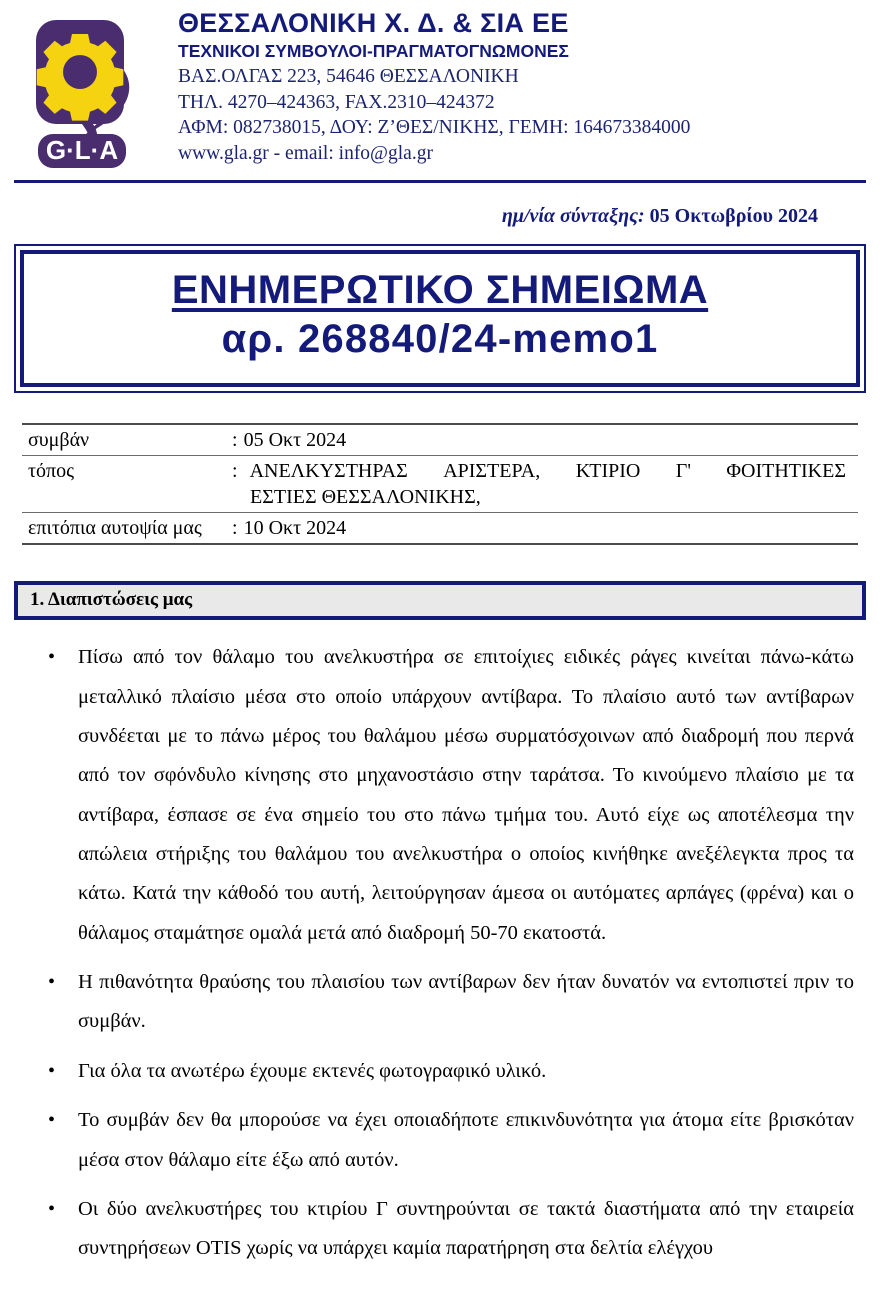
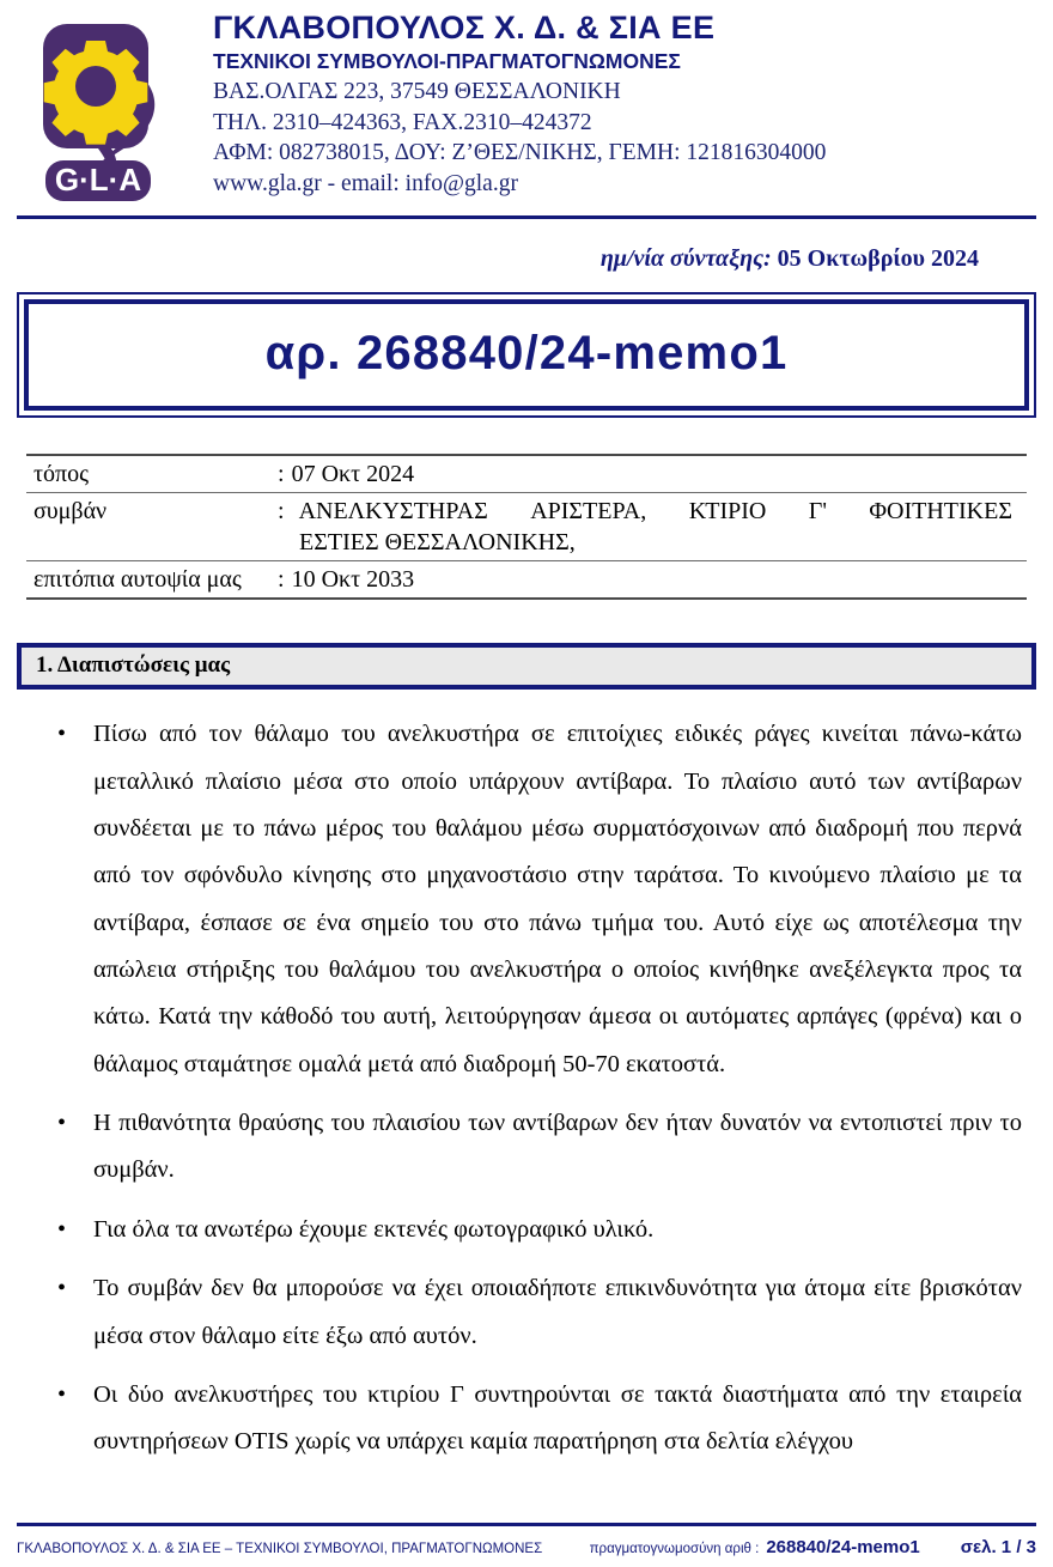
  G·L·A
- ΘΕΣΣΑΛΟΝΙΚΗ Χ. Δ. & ΣΙΑ ΕΕ
+ ΓΚΛΑΒΟΠΟΥΛΟΣ Χ. Δ. & ΣΙΑ ΕΕ
  ΤΕΧΝΙΚΟΙ ΣΥΜΒΟΥΛΟΙ-ΠΡΑΓΜΑΤΟΓΝΩΜΟΝΕΣ
- ΒΑΣ.ΟΛΓΑΣ 223, 54646 ΘΕΣΣΑΛΟΝΙΚΗ
+ ΒΑΣ.ΟΛΓΑΣ 223, 37549 ΘΕΣΣΑΛΟΝΙΚΗ
- ΤΗΛ. 4270–424363, FAX.2310–424372
+ ΤΗΛ. 2310–424363, FAX.2310–424372
- ΑΦΜ: 082738015, ΔΟΥ: Ζ’ΘΕΣ/ΝΙΚΗΣ, ΓΕΜΗ: 164673384000
+ ΑΦΜ: 082738015, ΔΟΥ: Ζ’ΘΕΣ/ΝΙΚΗΣ, ΓΕΜΗ: 121816304000
  www.gla.gr - email: info@gla.gr
  ημ/νία σύνταξης: 05 Οκτωβρίου 2024
- ΕΝΗΜΕΡΩΤΙΚΟ ΣΗΜΕΙΩΜΑ
  αρ. 268840/24-memo1
- συμβάν
+ τόπος
- : 05 Οκτ 2024
+ : 07 Οκτ 2024
- τόπος
+ συμβάν
  :
  ΑΝΕΛΚΥΣΤΗΡΑΣ
  ΑΡΙΣΤΕΡΑ,
  ΚΤΙΡΙΟ
  Γ'
  ΦΟΙΤΗΤΙΚΕΣ
  ΕΣΤΙΕΣ ΘΕΣΣΑΛΟΝΙΚΗΣ,
  επιτόπια αυτοψία μας
- : 10 Οκτ 2024
+ : 10 Οκτ 2033
  1. Διαπιστώσεις μας
  Πίσω από τον θάλαμο του ανελκυστήρα σε επιτοίχιες ειδικές ράγες κινείται πάνω-κάτω μεταλλικό πλαίσιο μέσα στο οποίο υπάρχουν αντίβαρα. Το πλαίσιο αυτό των αντίβαρων συνδέεται με το πάνω μέρος του θαλάμου μέσω συρματόσχοινων από διαδρομή που περνά από τον σφόνδυλο κίνησης στο μηχανοστάσιο στην ταράτσα. Το κινούμενο πλαίσιο με τα αντίβαρα, έσπασε σε ένα σημείο του στο πάνω τμήμα του. Αυτό είχε ως αποτέλεσμα την απώλεια στήριξης του θαλάμου του ανελκυστήρα ο οποίος κινήθηκε ανεξέλεγκτα προς τα κάτω. Κατά την κάθοδό του αυτή, λειτούργησαν άμεσα οι αυτόματες αρπάγες (φρένα) και ο θάλαμος σταμάτησε ομαλά μετά από διαδρομή 50-70 εκατοστά.
  Η πιθανότητα θραύσης του πλαισίου των αντίβαρων δεν ήταν δυνατόν να εντοπιστεί πριν το συμβάν.
  Για όλα τα ανωτέρω έχουμε εκτενές φωτογραφικό υλικό.
  Το συμβάν δεν θα μπορούσε να έχει οποιαδήποτε επικινδυνότητα για άτομα είτε βρισκόταν μέσα στον θάλαμο είτε έξω από αυτόν.
  Οι δύο ανελκυστήρες του κτιρίου Γ συντηρούνται σε τακτά διαστήματα από την εταιρεία συντηρήσεων OTIS χωρίς να υπάρχει καμία παρατήρηση στα δελτία ελέγχου
+ ΓΚΛΑΒΟΠΟΥΛΟΣ Χ. Δ. & ΣΙΑ ΕΕ – ΤΕΧΝΙΚΟΙ ΣΥΜΒΟΥΛΟΙ, ΠΡΑΓΜΑΤΟΓΝΩΜΟΝΕΣ
+ πραγματογνωμοσύνη αριθ :
+ 268840/24-memo1
+ σελ. 1 / 3
